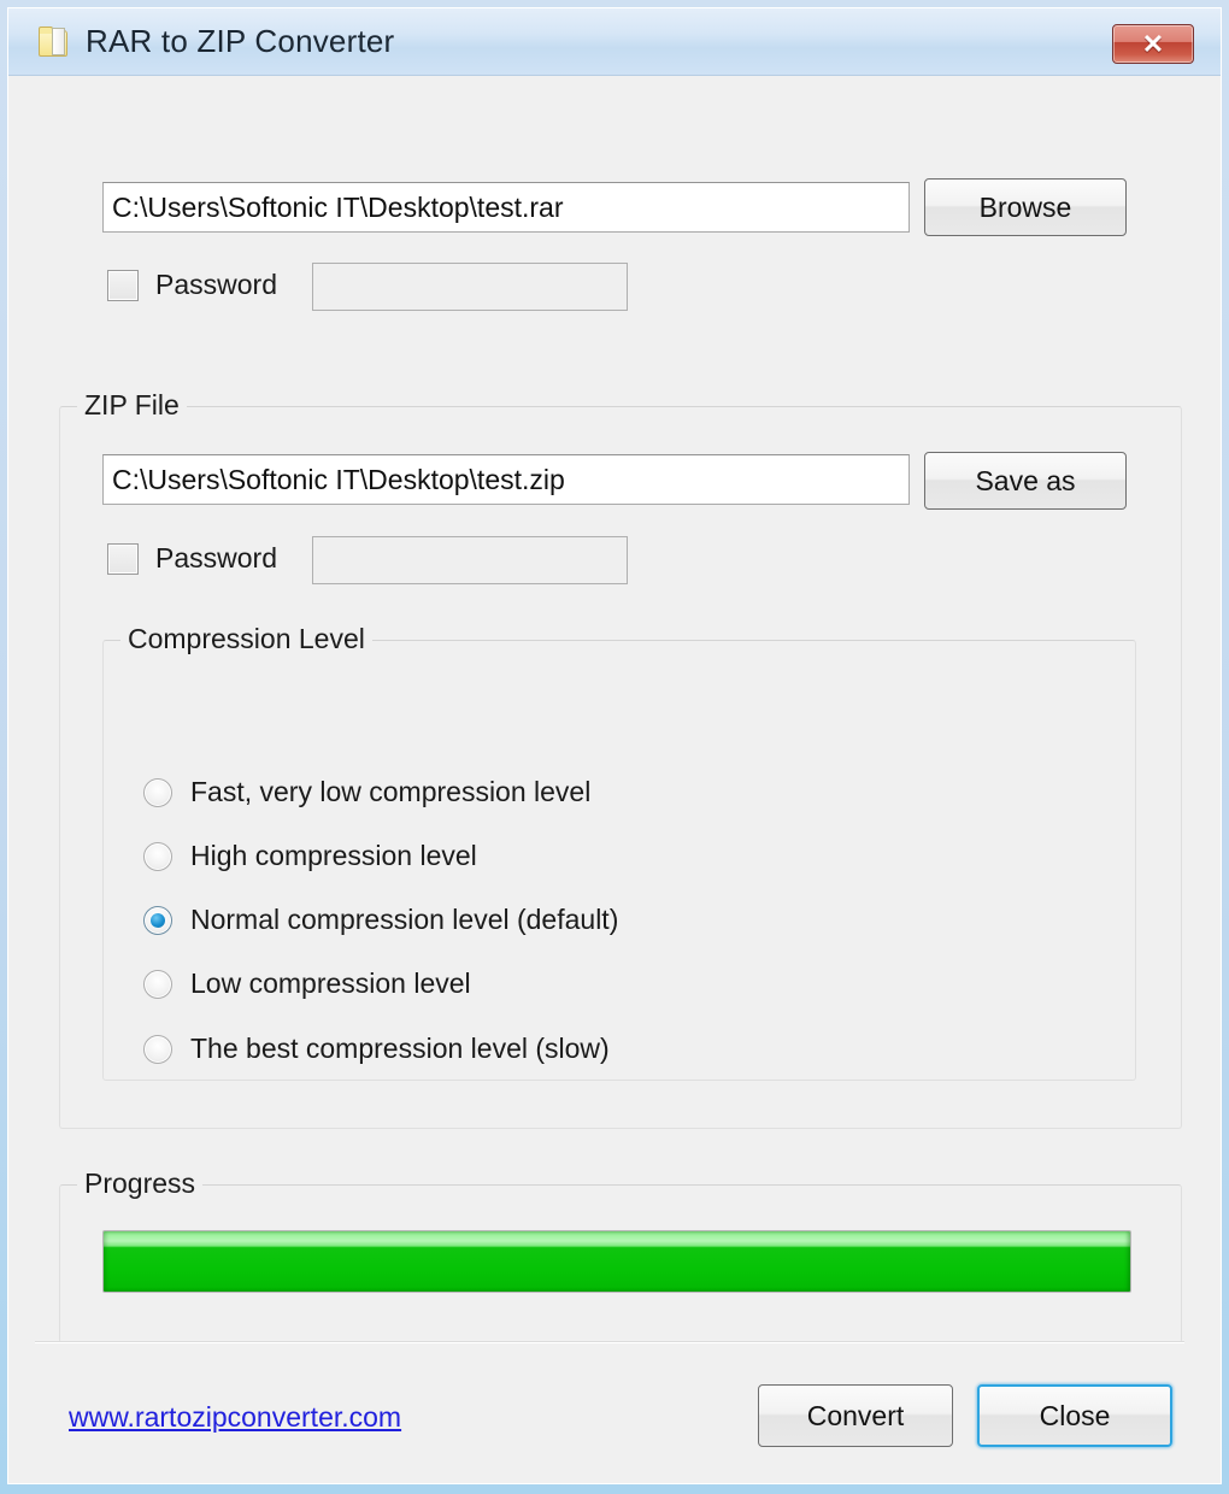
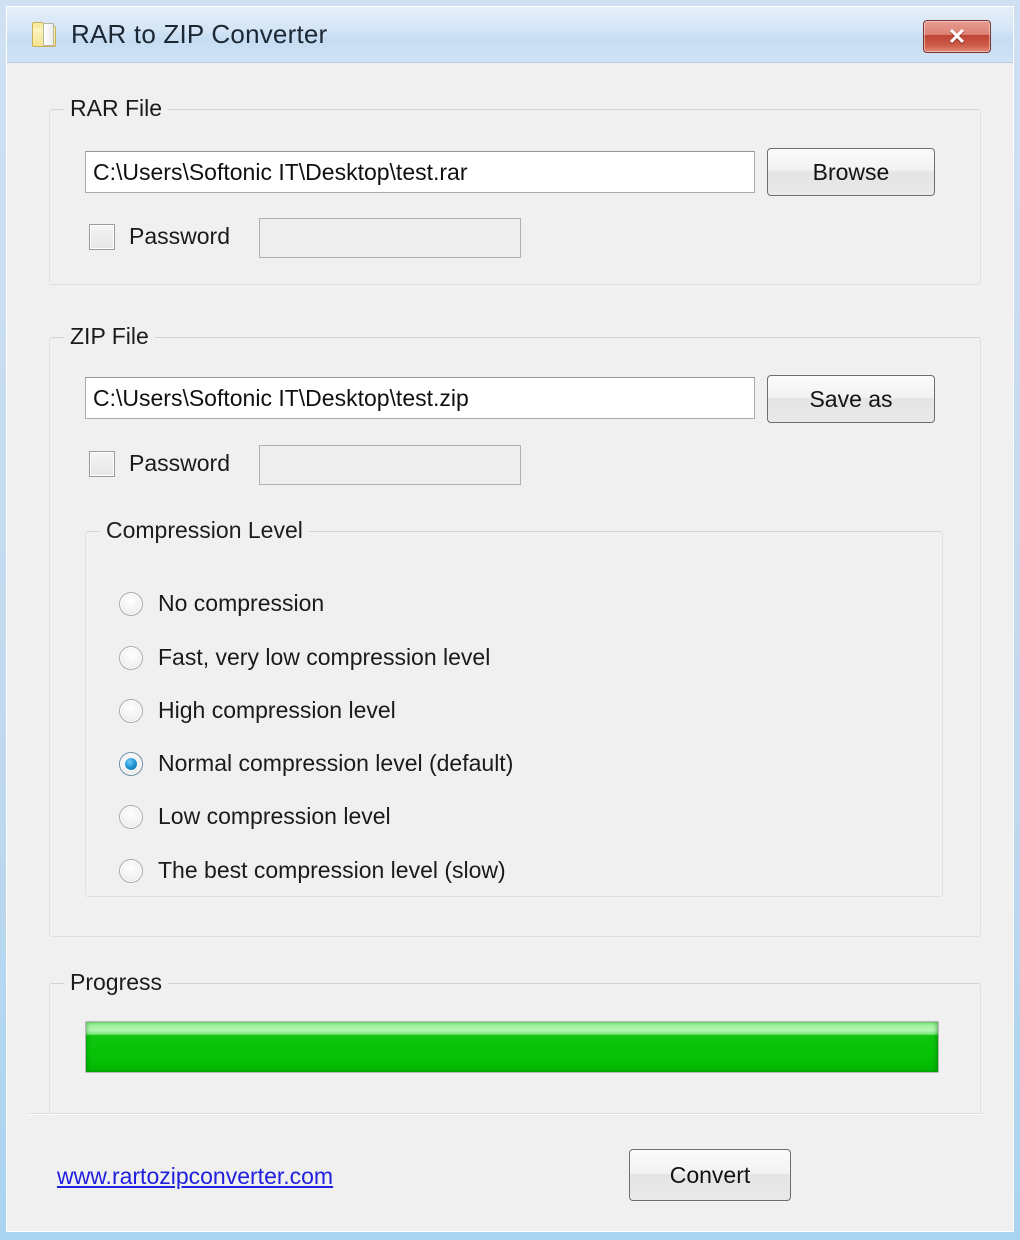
  RAR to ZIP Converter
  ✕
+ RAR File
  C:\Users\Softonic IT\Desktop\test.rar
  Browse
  Password
  ZIP File
  C:\Users\Softonic IT\Desktop\test.zip
  Save as
  Password
  Compression Level
+ No compression
  Fast, very low compression level
  High compression level
  Normal compression level (default)
  Low compression level
  The best compression level (slow)
  Progress
  www.rartozipconverter.com
  Convert
- Close
